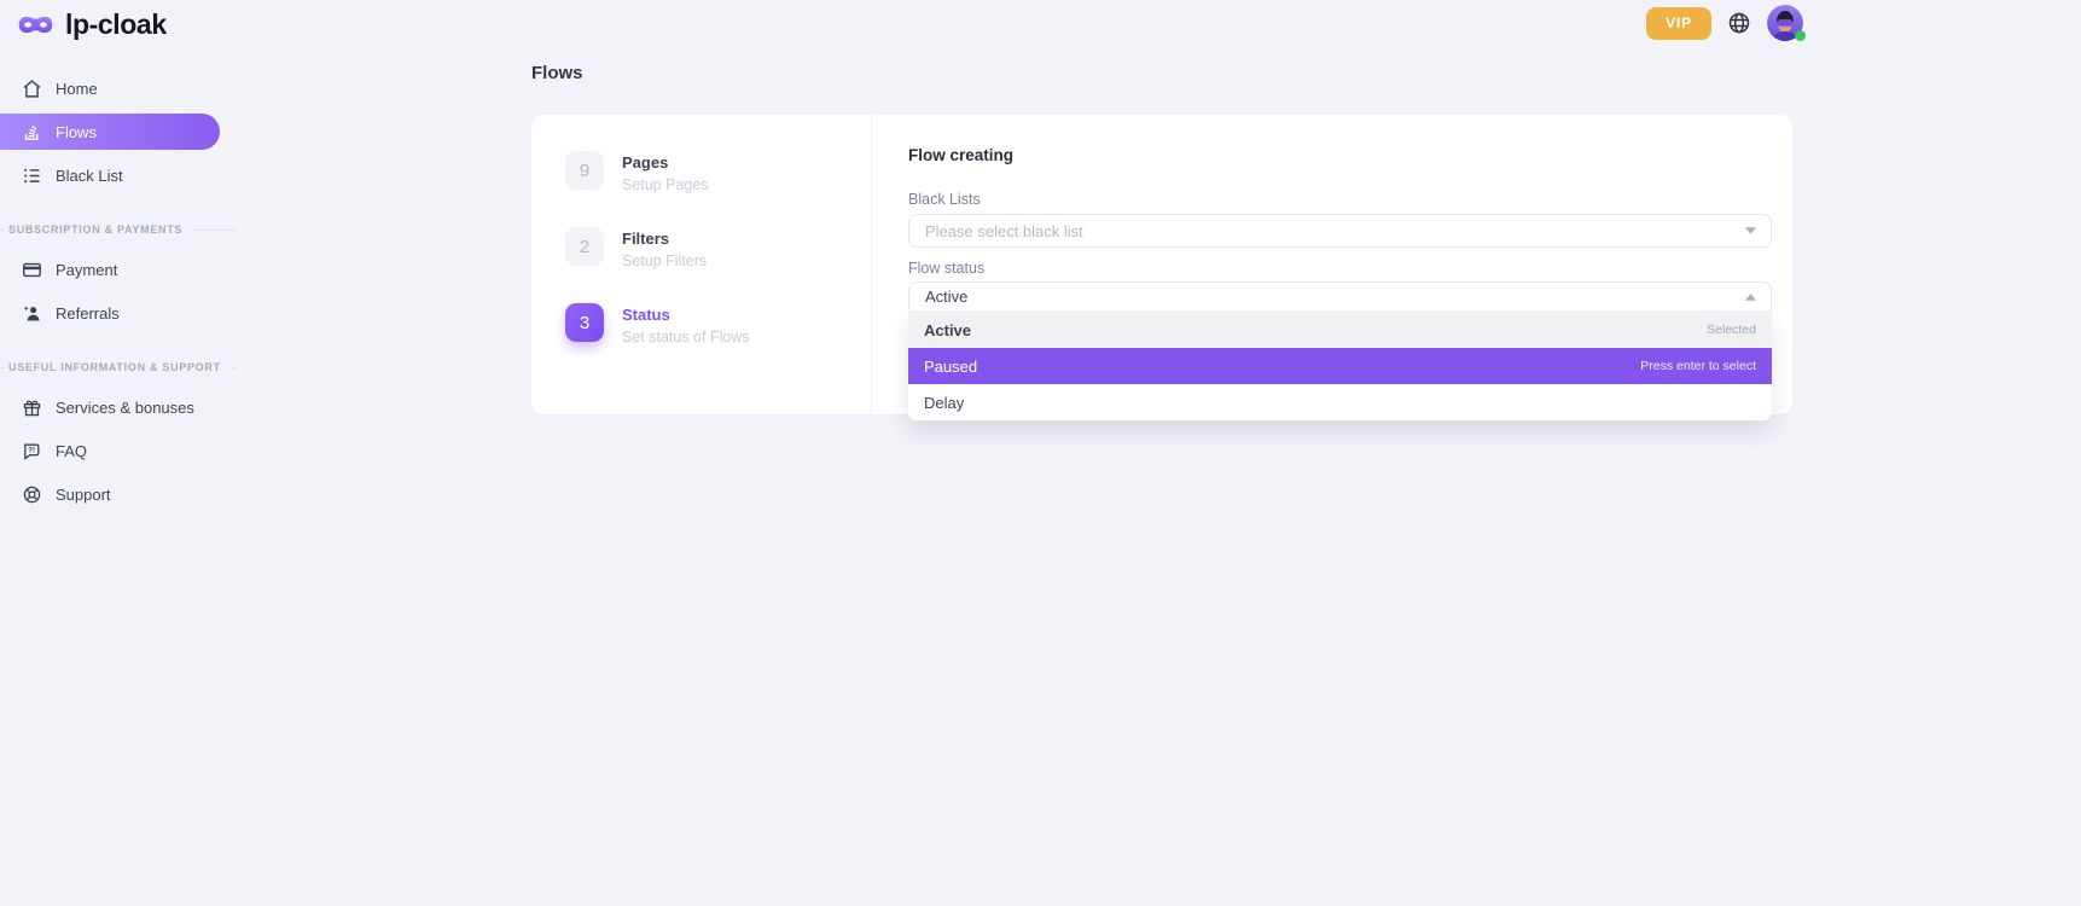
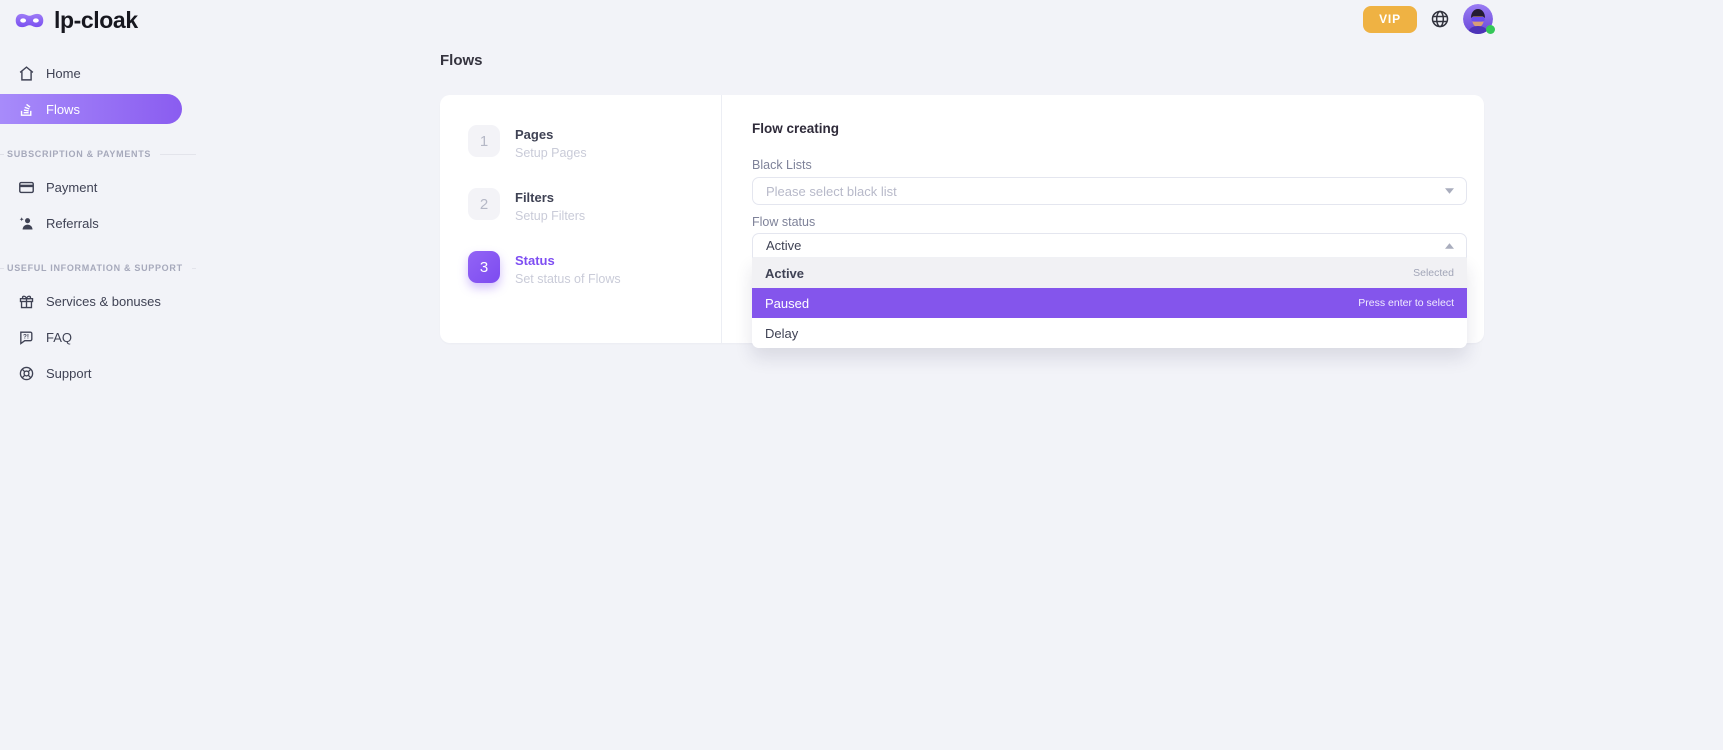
  lp-cloak
  VIP
  Home
  Flows
- Black List
  SUBSCRIPTION & PAYMENTS
  Payment
  Referrals
  USEFUL INFORMATION & SUPPORT
  Services & bonuses
  FAQ
  Support
  Flows
- 9
+ 1
  Pages
  Setup Pages
  2
  Filters
  Setup Filters
  3
  Status
  Set status of Flows
  Flow creating
  Black Lists
  Please select black list
  Flow status
  Active
  Active
  Selected
  Paused
  Press enter to select
  Delay
